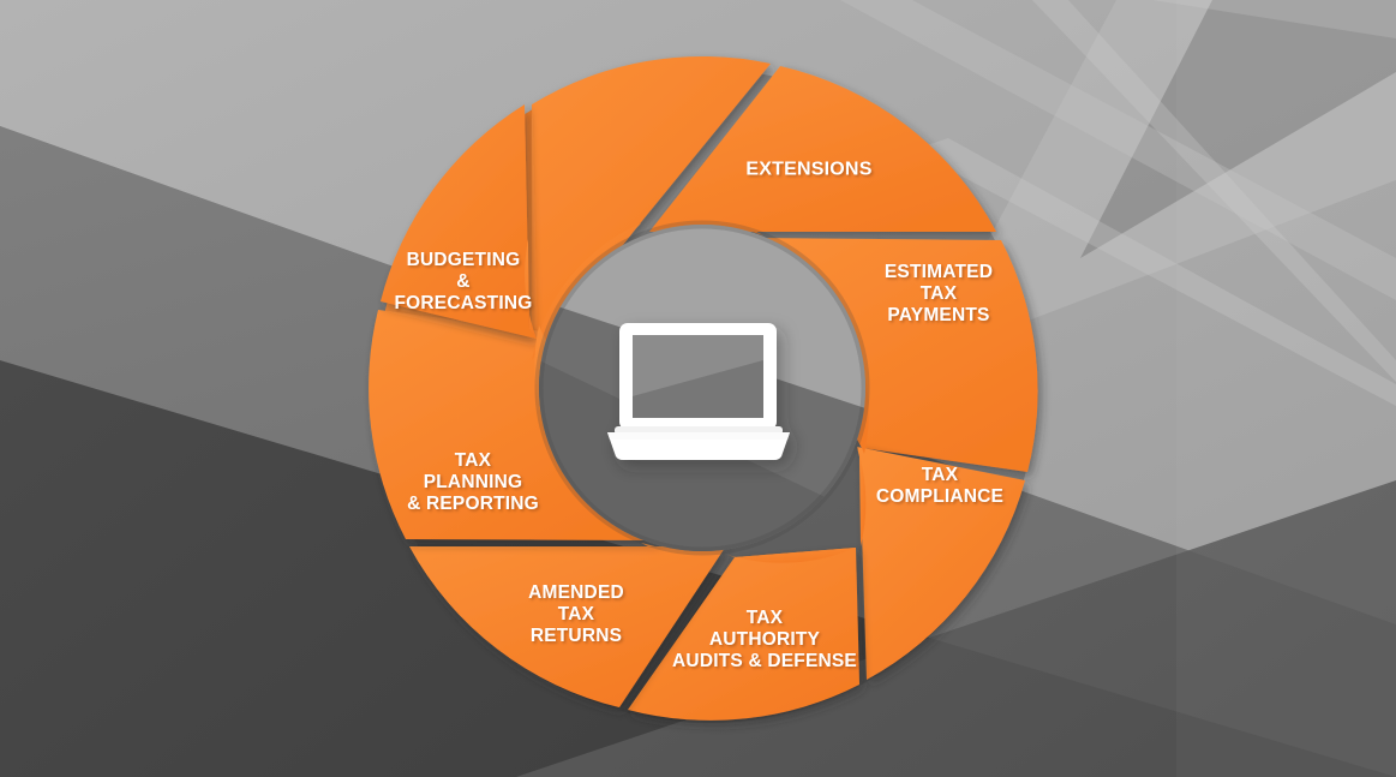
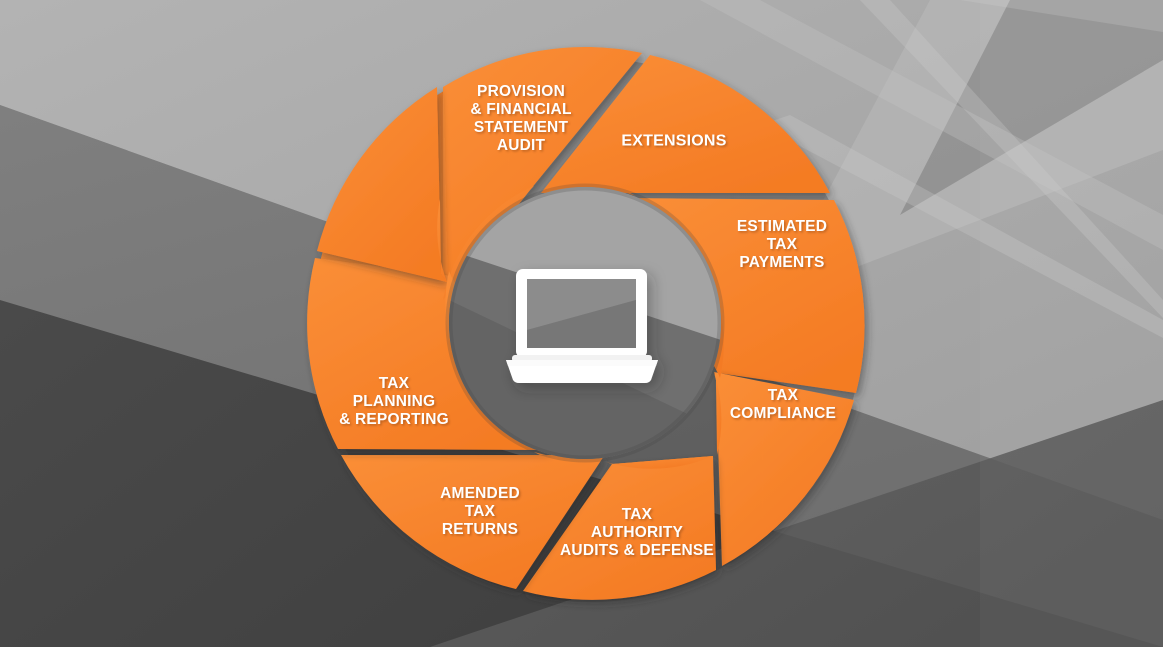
+ PROVISION
+ & FINANCIAL
+ STATEMENT
+ AUDIT
  EXTENSIONS
  ESTIMATED
  TAX
  PAYMENTS
  TAX
  COMPLIANCE
  TAX
  AUTHORITY
  AUDITS & DEFENSE
  AMENDED
  TAX
  RETURNS
  TAX
  PLANNING
  & REPORTING
- BUDGETING
- &
- FORECASTING
